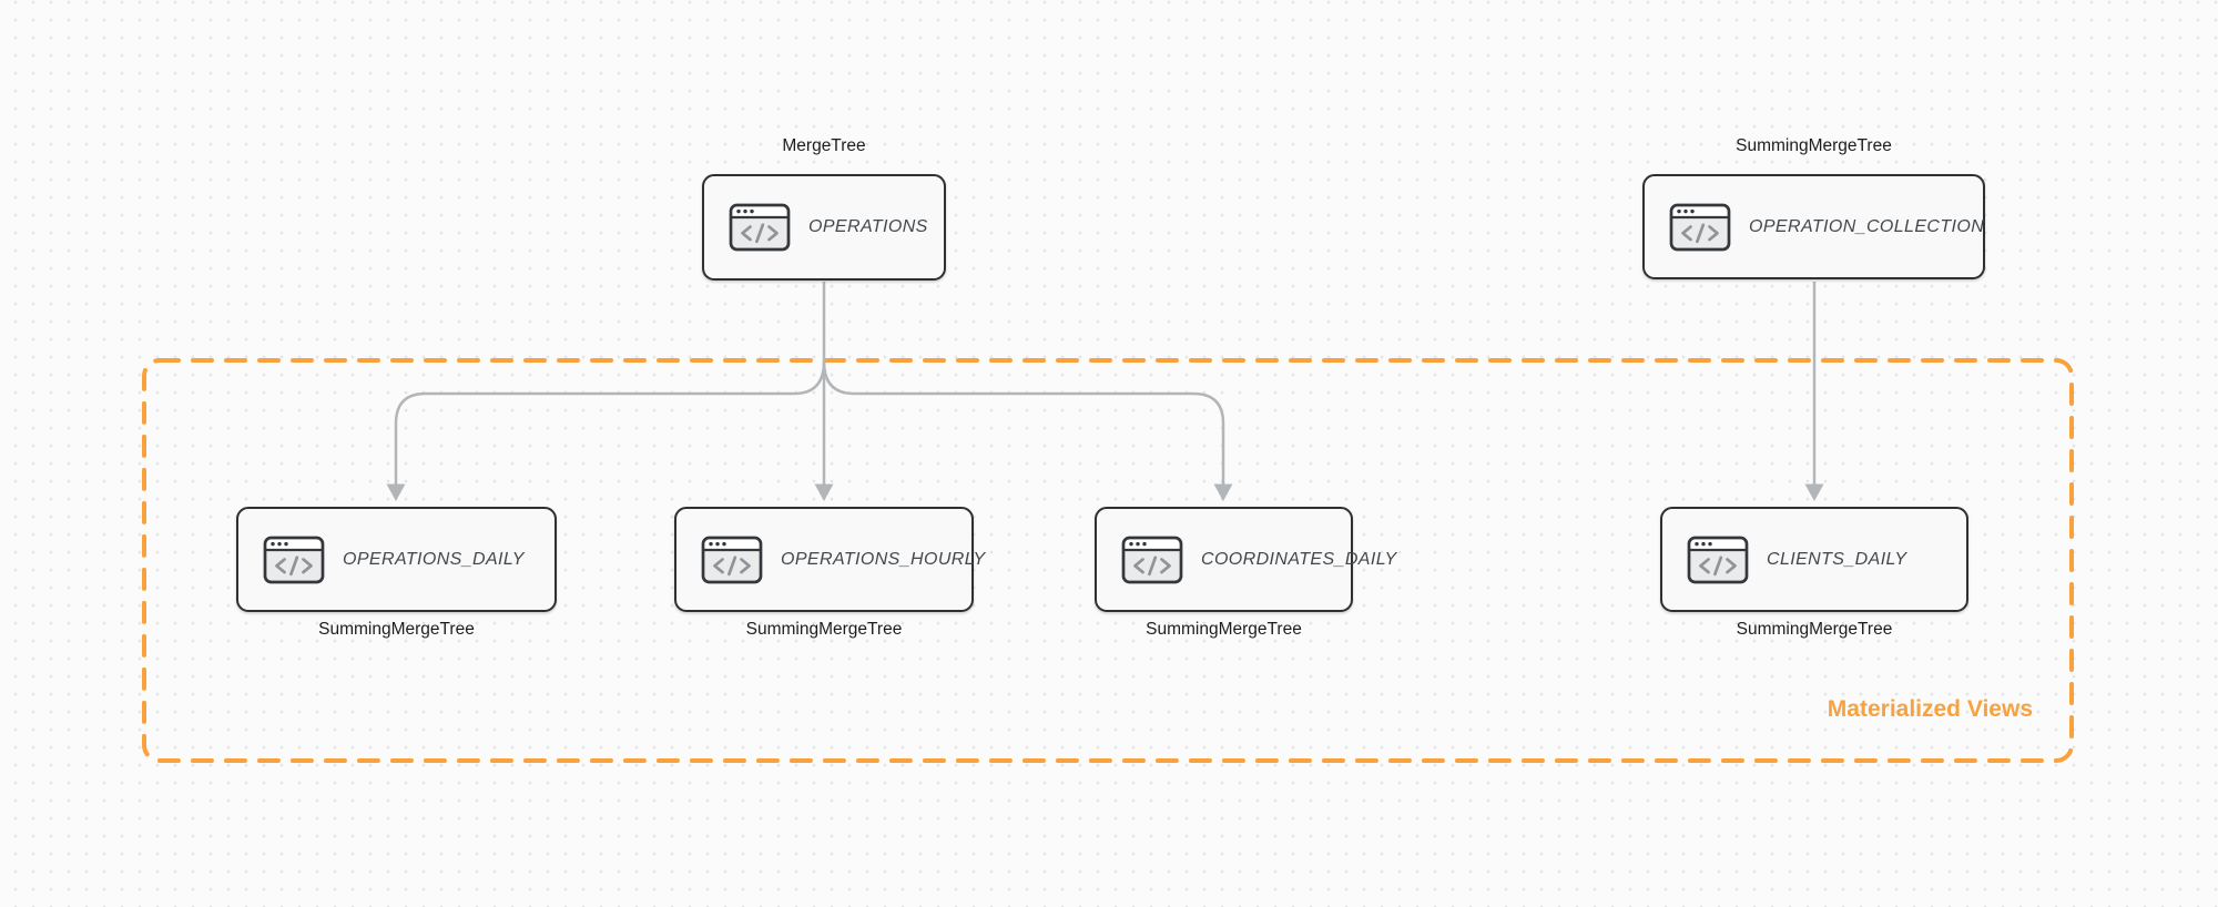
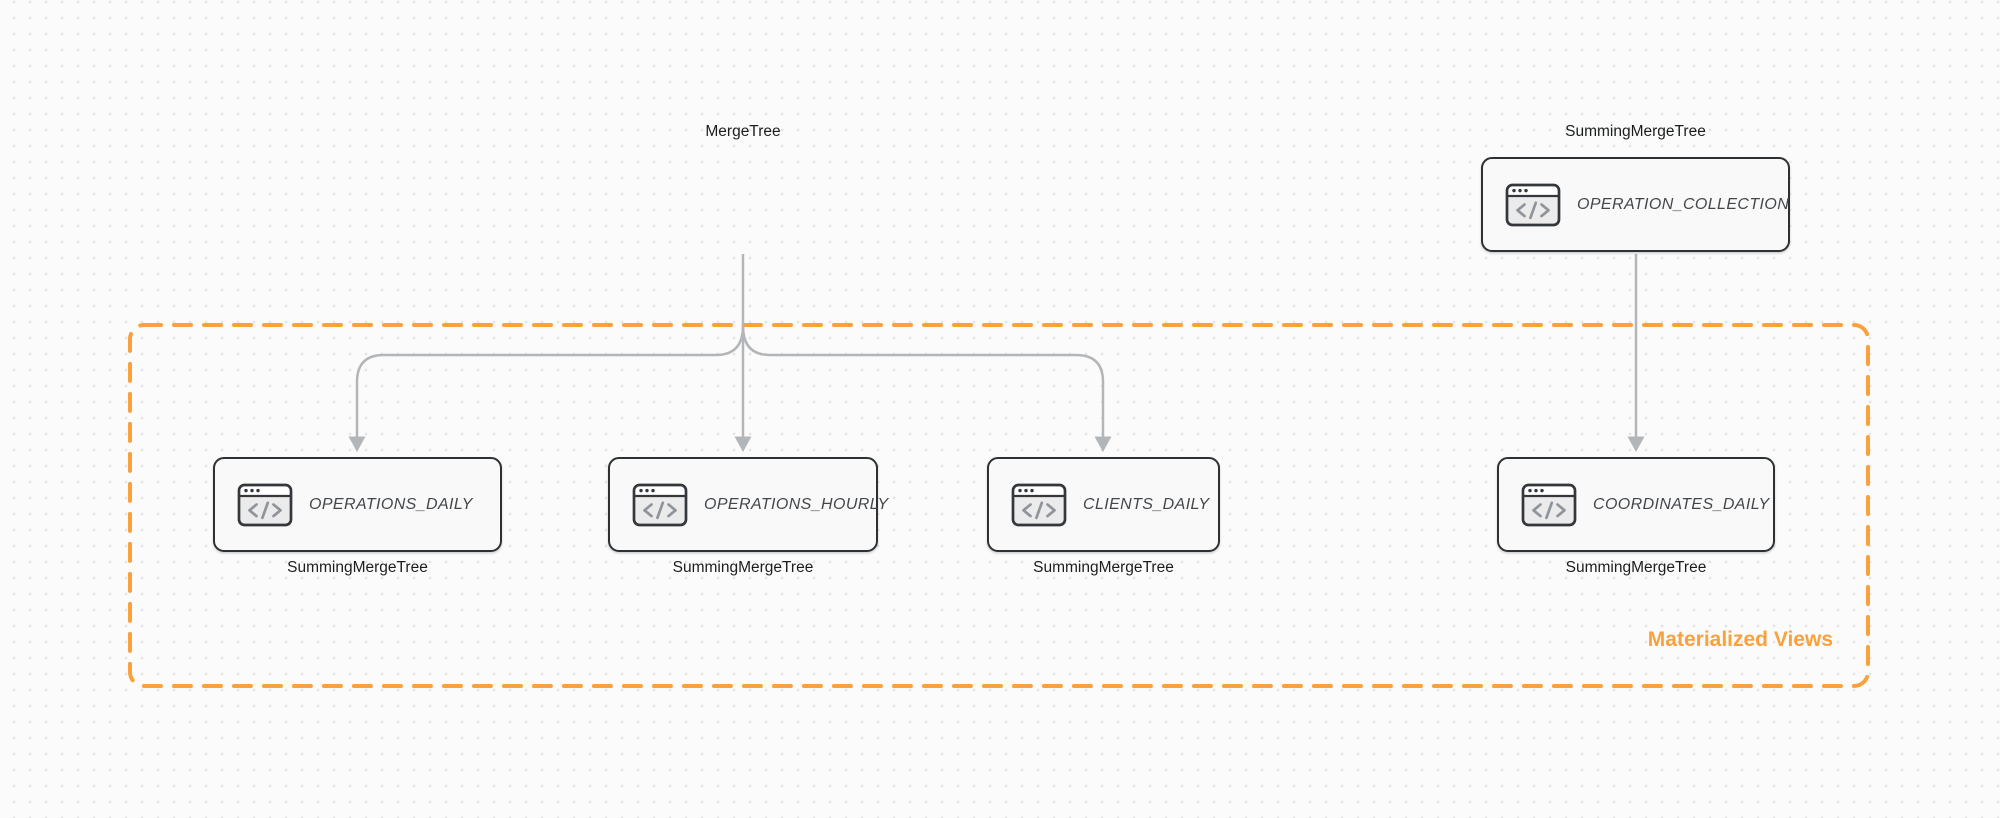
  MergeTree
- OPERATIONS
  SummingMergeTree
  OPERATION_COLLECTION
  OPERATIONS_DAILY
  SummingMergeTree
  OPERATIONS_HOURLY
  SummingMergeTree
- COORDINATES_DAILY
+ CLIENTS_DAILY
  SummingMergeTree
- CLIENTS_DAILY
+ COORDINATES_DAILY
  SummingMergeTree
  Materialized Views
